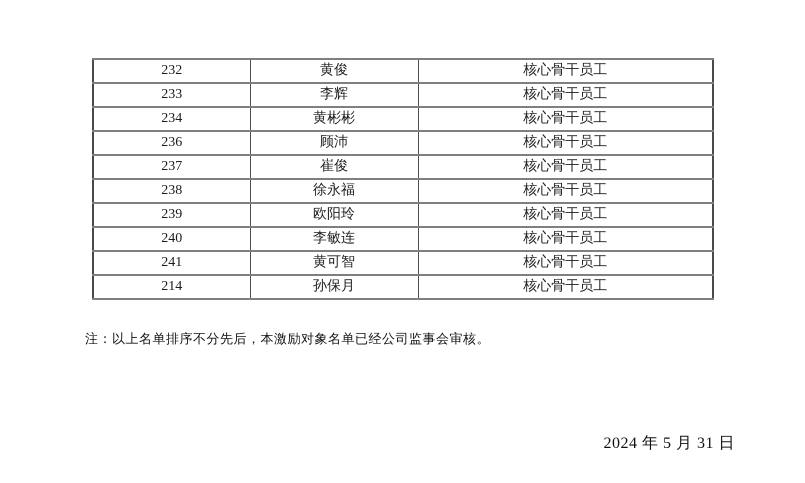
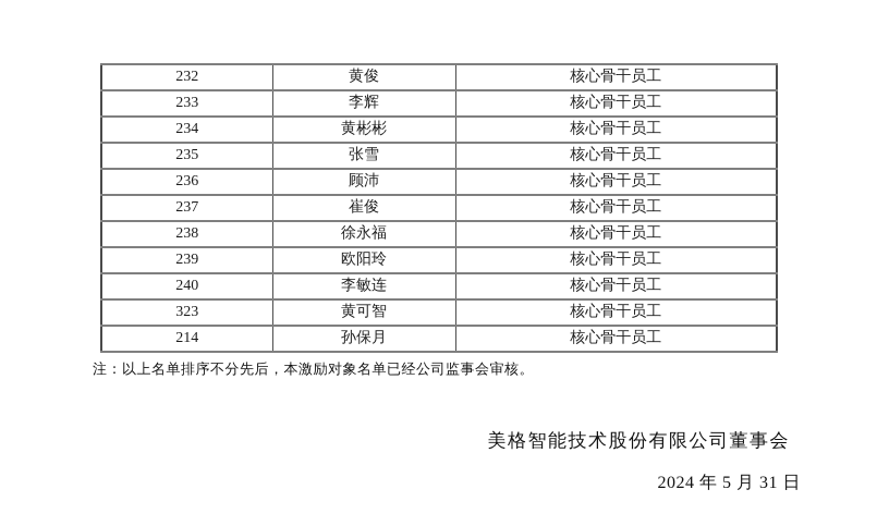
  232	黄俊	核心骨干员工
  233	李辉	核心骨干员工
  234	黄彬彬	核心骨干员工
+ 235	张雪	核心骨干员工
  236	顾沛	核心骨干员工
  237	崔俊	核心骨干员工
  238	徐永福	核心骨干员工
  239	欧阳玲	核心骨干员工
  240	李敏连	核心骨干员工
- 241	黄可智	核心骨干员工
+ 323	黄可智	核心骨干员工
  214	孙保月	核心骨干员工
  注：以上名单排序不分先后，本激励对象名单已经公司监事会审核。
+ 美格智能技术股份有限公司董事会
  2024 年 5 月 31 日
